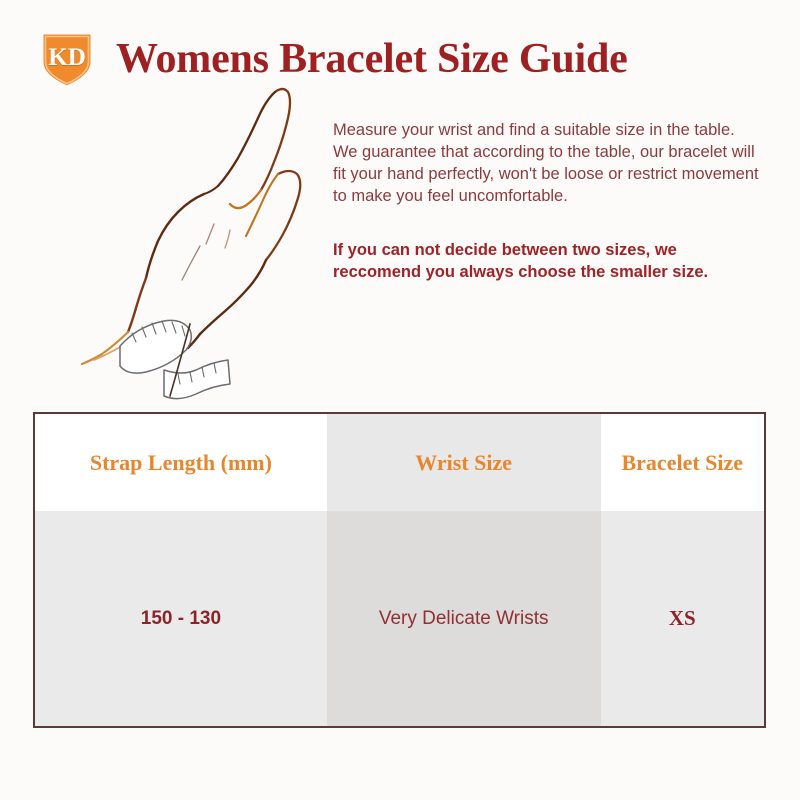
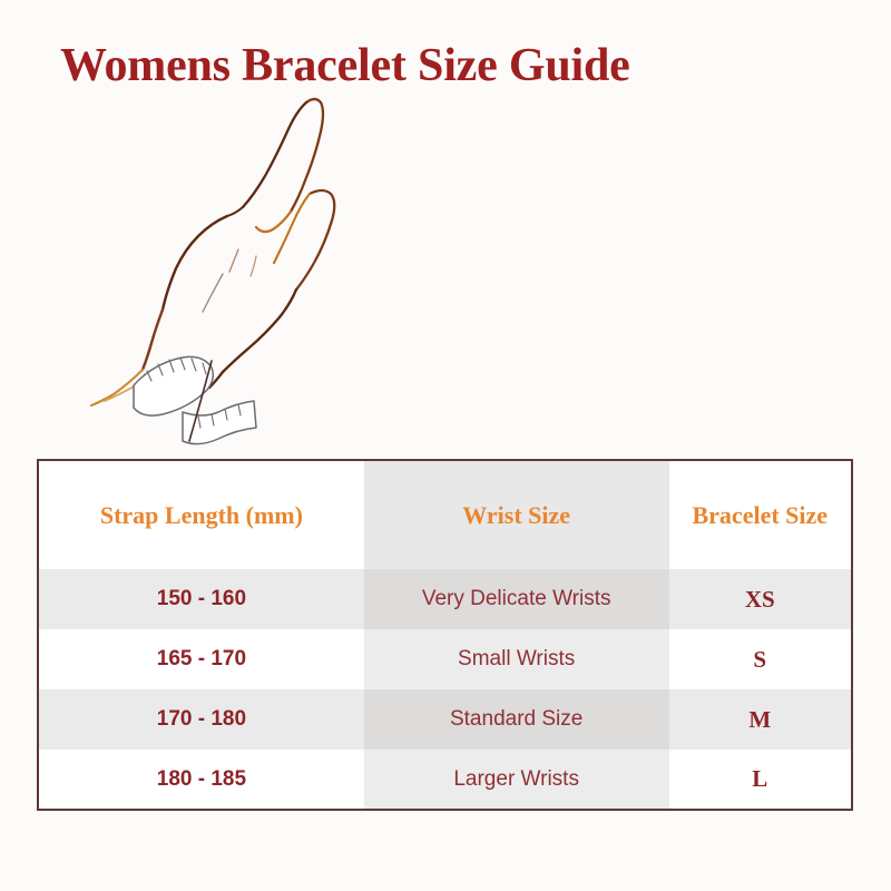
- KD
  Womens Bracelet Size Guide
- Measure your wrist and find a suitable size in the table.
- We guarantee that according to the table, our bracelet will fit your hand perfectly, won't be loose or restrict movement to make you feel uncomfortable.
- If you can not decide between two sizes, we reccomend you always choose the smaller size.
  Strap Length (mm)	Wrist Size	Bracelet Size
- 150 - 130	Very Delicate Wrists	XS
+ 150 - 160	Very Delicate Wrists	XS
+ 165 - 170	Small Wrists	S
+ 170 - 180	Standard Size	M
+ 180 - 185	Larger Wrists	L
